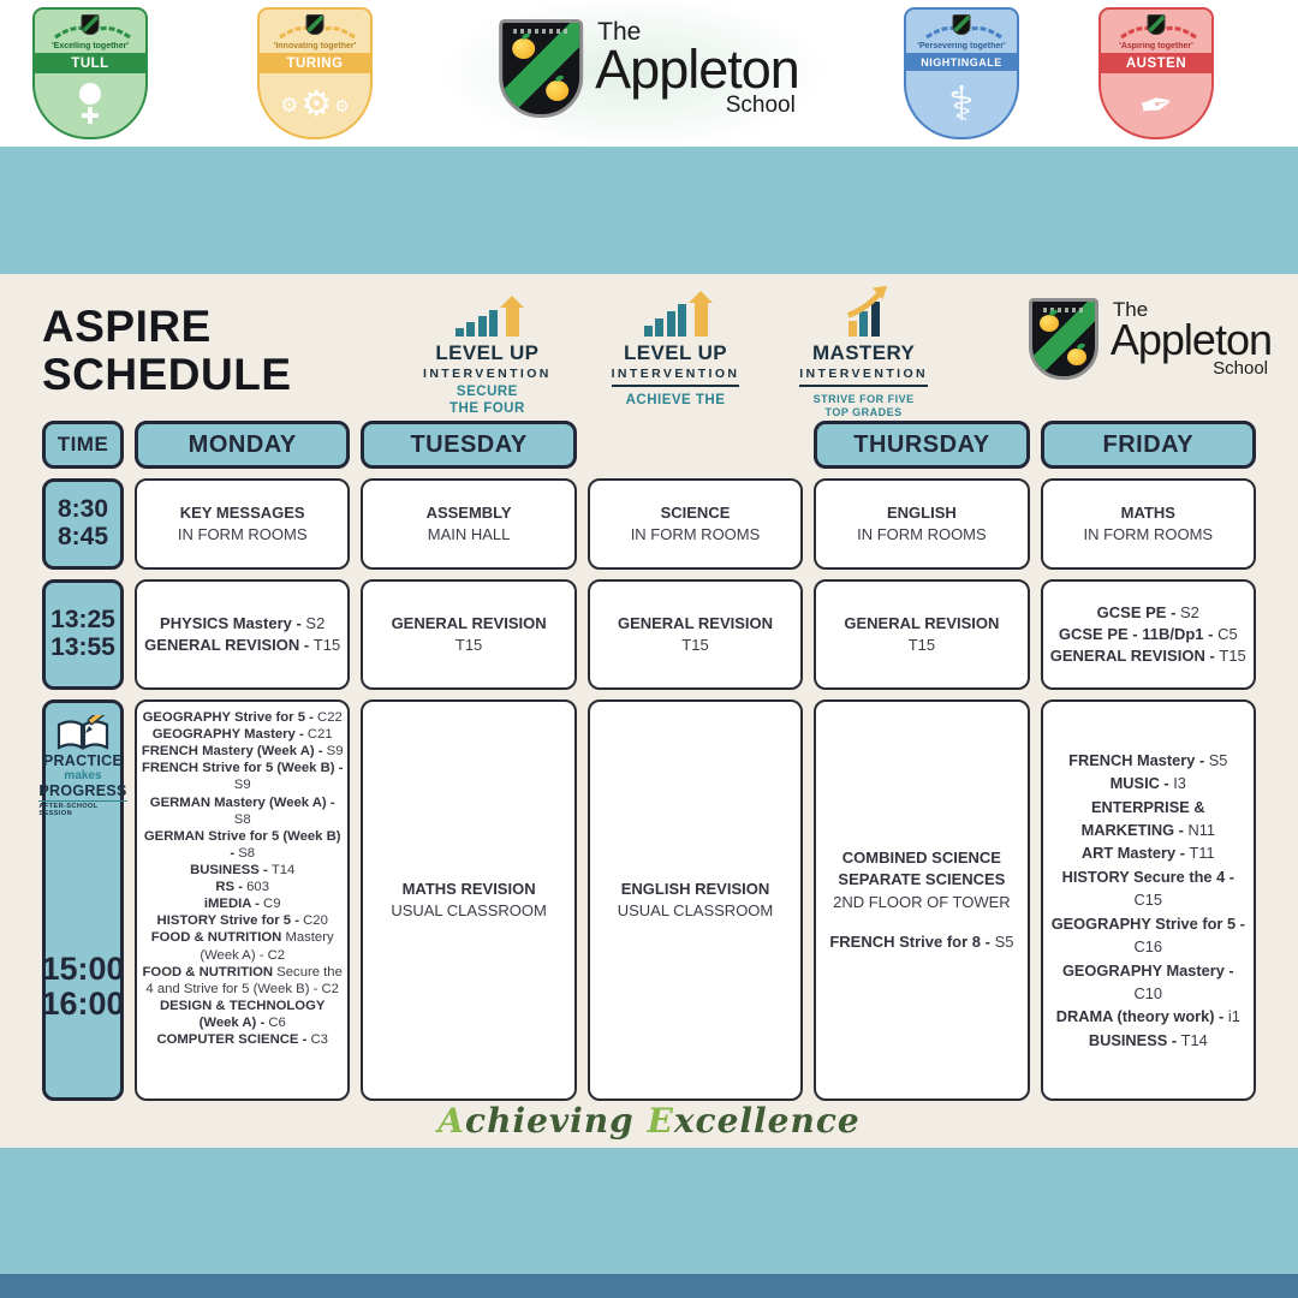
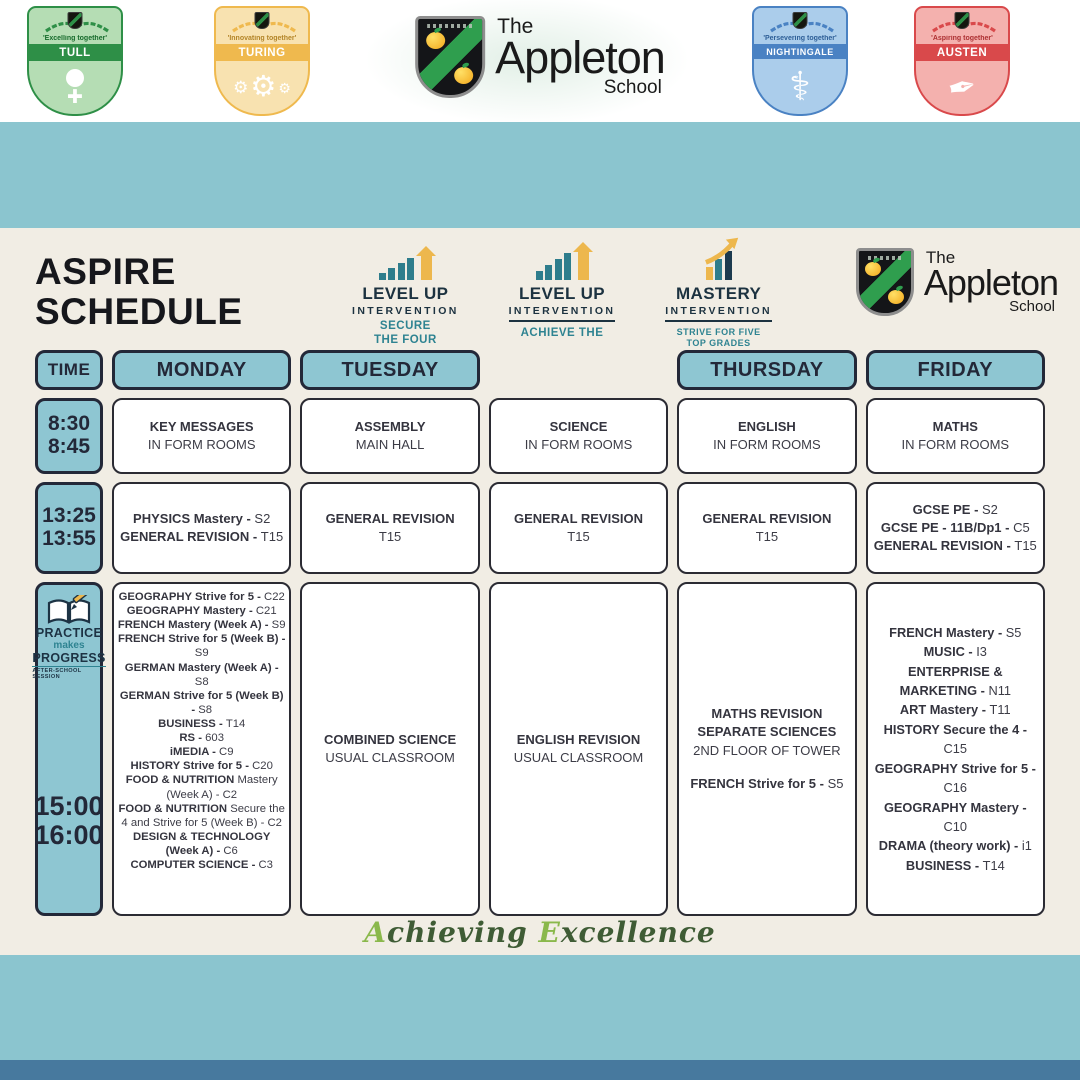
  TULL
  ✚
  TURING
  ⚙
  ⚙
  ⚙
  The
  Appleton
  School
  NIGHTINGALE
  ⚕
  AUSTEN
  ASPIRE
  SCHEDULE
  LEVEL UP
  INTERVENTION
  SECURE
  THE FOUR
  LEVEL UP
  INTERVENTION
  ACHIEVE THE
  MASTERY
  INTERVENTION
  STRIVE FOR FIVE
  TOP GRADES
  The
  Appleton
  School
  TIME
  MONDAY
  TUESDAY
  THURSDAY
  FRIDAY
  8:30
  8:45
  13:25
  13:55
  PRACTICE
  makes
  PROGRESS
  15:00
  16:00
  KEY MESSAGES
  IN FORM ROOMS
  ASSEMBLY
  MAIN HALL
  SCIENCE
  IN FORM ROOMS
  ENGLISH
  IN FORM ROOMS
  MATHS
  IN FORM ROOMS
  PHYSICS Mastery - S2
  GENERAL REVISION - T15
  GENERAL REVISION
  T15
  GENERAL REVISION
  T15
  GENERAL REVISION
  T15
  GCSE PE - S2
  GCSE PE - 11B/Dp1 - C5
  GENERAL REVISION - T15
  GEOGRAPHY Strive for 5 - C22
  GEOGRAPHY Mastery - C21
  FRENCH Mastery (Week A) - S9
  FRENCH Strive for 5 (Week B) - S9
  GERMAN Mastery (Week A) - S8
  GERMAN Strive for 5 (Week B) - S8
  BUSINESS - T14
  RS - 603
  iMEDIA - C9
  HISTORY Strive for 5 - C20
  FOOD & NUTRITION Mastery (Week A) - C2
  FOOD & NUTRITION Secure the 4 and Strive for 5 (Week B) - C2
  DESIGN & TECHNOLOGY (Week A) - C6
  COMPUTER SCIENCE - C3
- MATHS REVISION
+ COMBINED SCIENCE
  USUAL CLASSROOM
  ENGLISH REVISION
  USUAL CLASSROOM
- COMBINED SCIENCE
+ MATHS REVISION
  SEPARATE SCIENCES
  2ND FLOOR OF TOWER
- FRENCH Strive for 8 - S5
+ FRENCH Strive for 5 - S5
  FRENCH Mastery - S5
  MUSIC - I3
  ENTERPRISE & MARKETING - N11
  ART Mastery - T11
  HISTORY Secure the 4 - C15
  GEOGRAPHY Strive for 5 - C16
  GEOGRAPHY Mastery - C10
  DRAMA (theory work) - i1
  BUSINESS - T14
  Achieving Excellence
